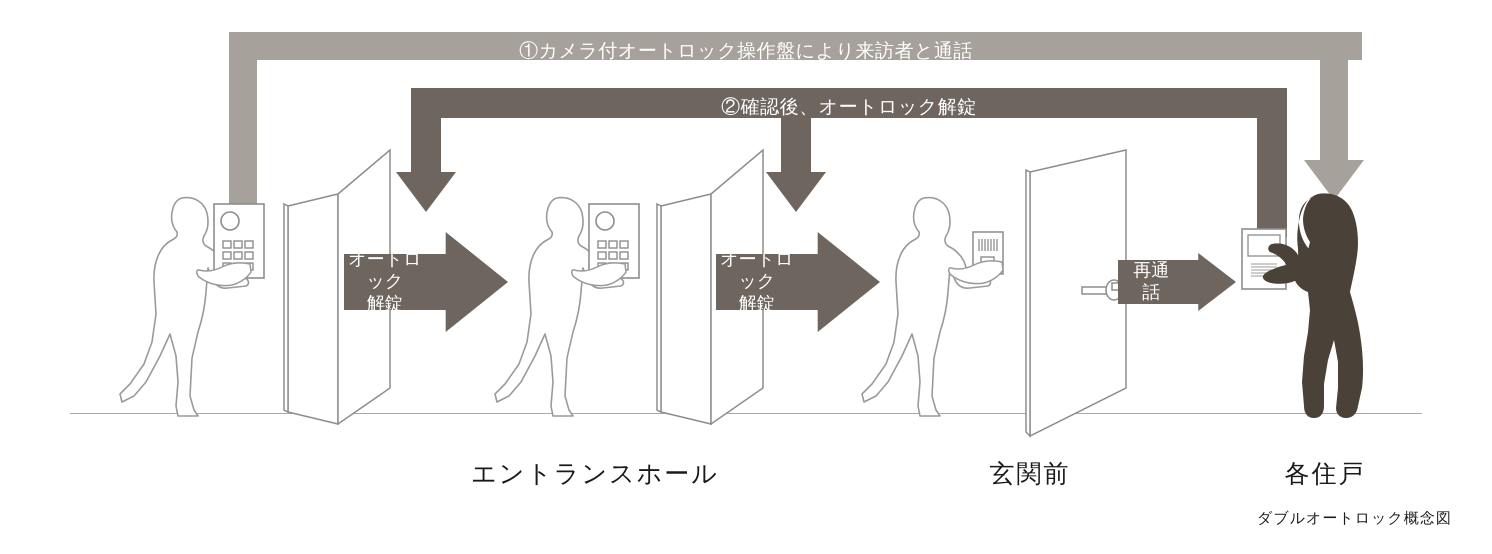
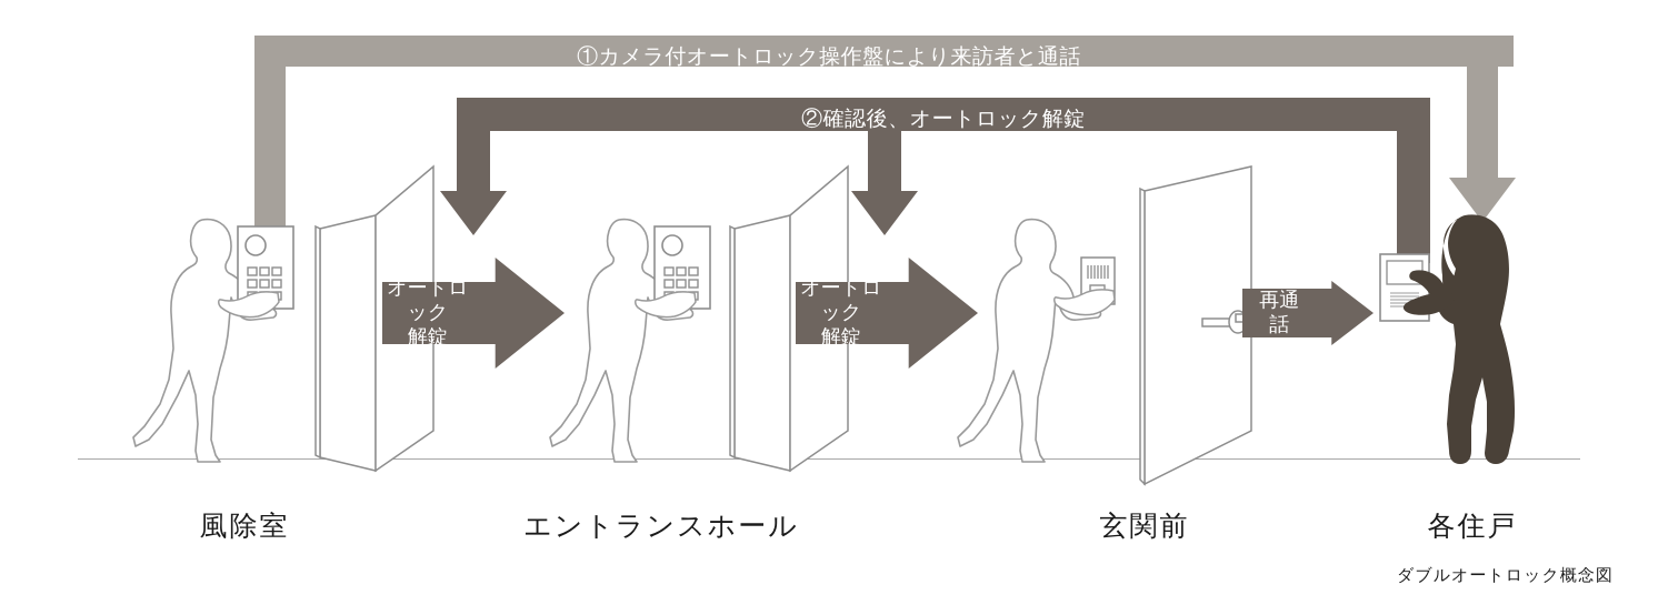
  ①カメラ付オートロック操作盤により来訪者と通話
  ②確認後、オートロック解錠
+ 風除室
  オートロック
  解錠
  エントランスホール
  オートロック
  解錠
  玄関前
  再通話
  各住戸
  ダブルオートロック概念図
